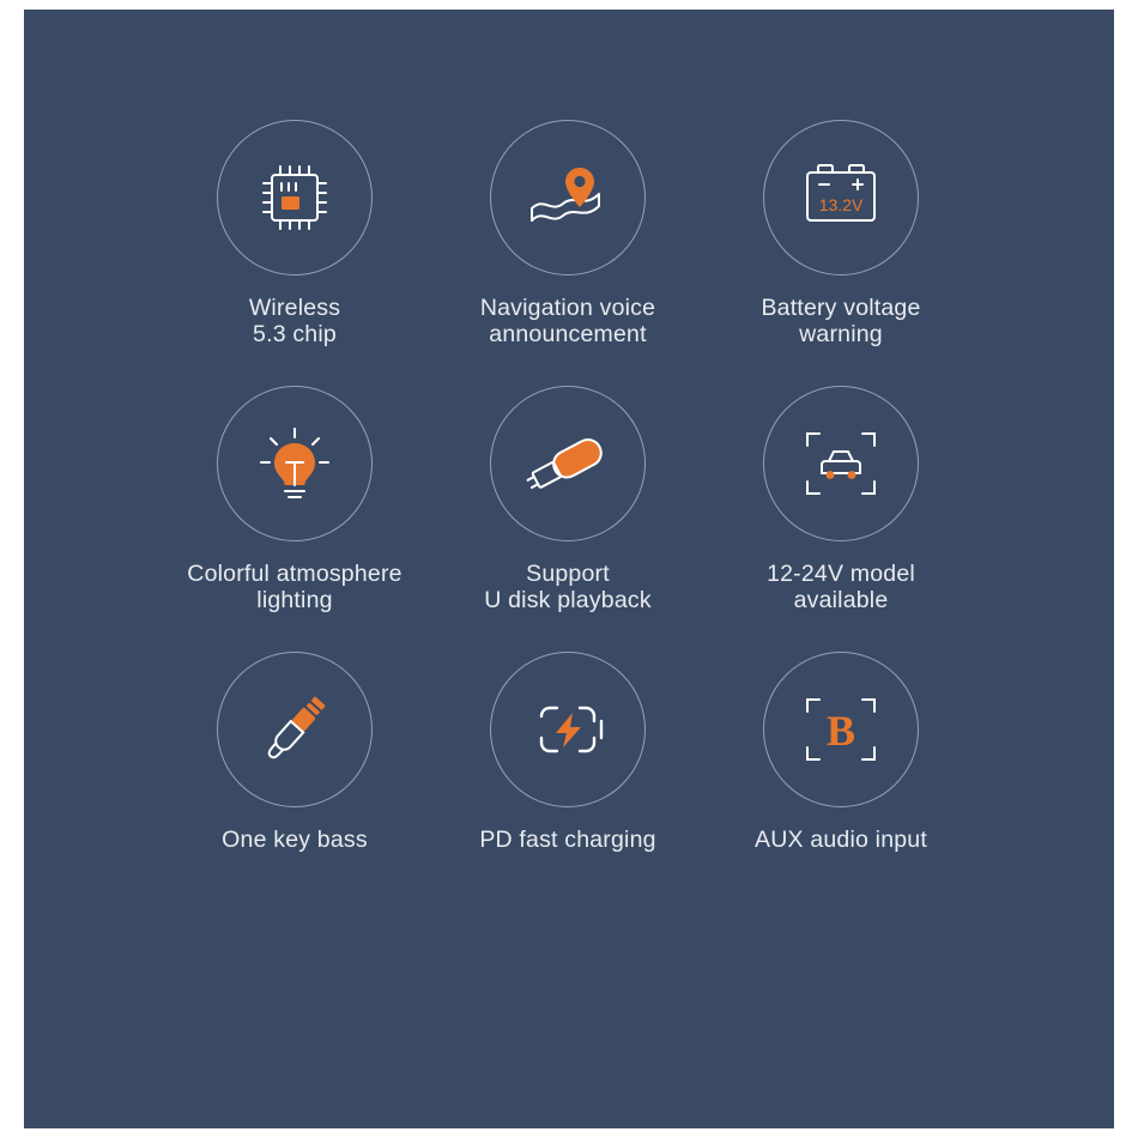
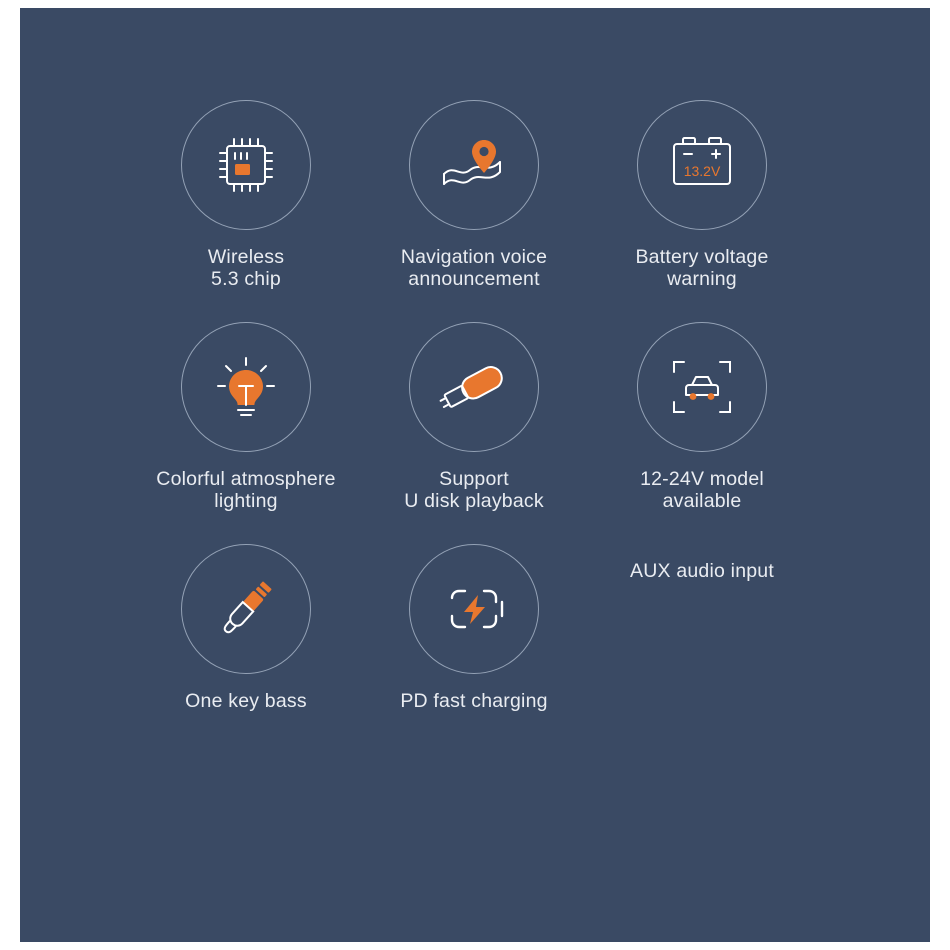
  Wireless
  5.3 chip
  Navigation voice
  announcement
  13.2V
  Battery voltage
  warning
  Colorful atmosphere
  lighting
  Support
  U disk playback
  12-24V model
  available
  One key bass
  PD fast charging
- B
  AUX audio input
